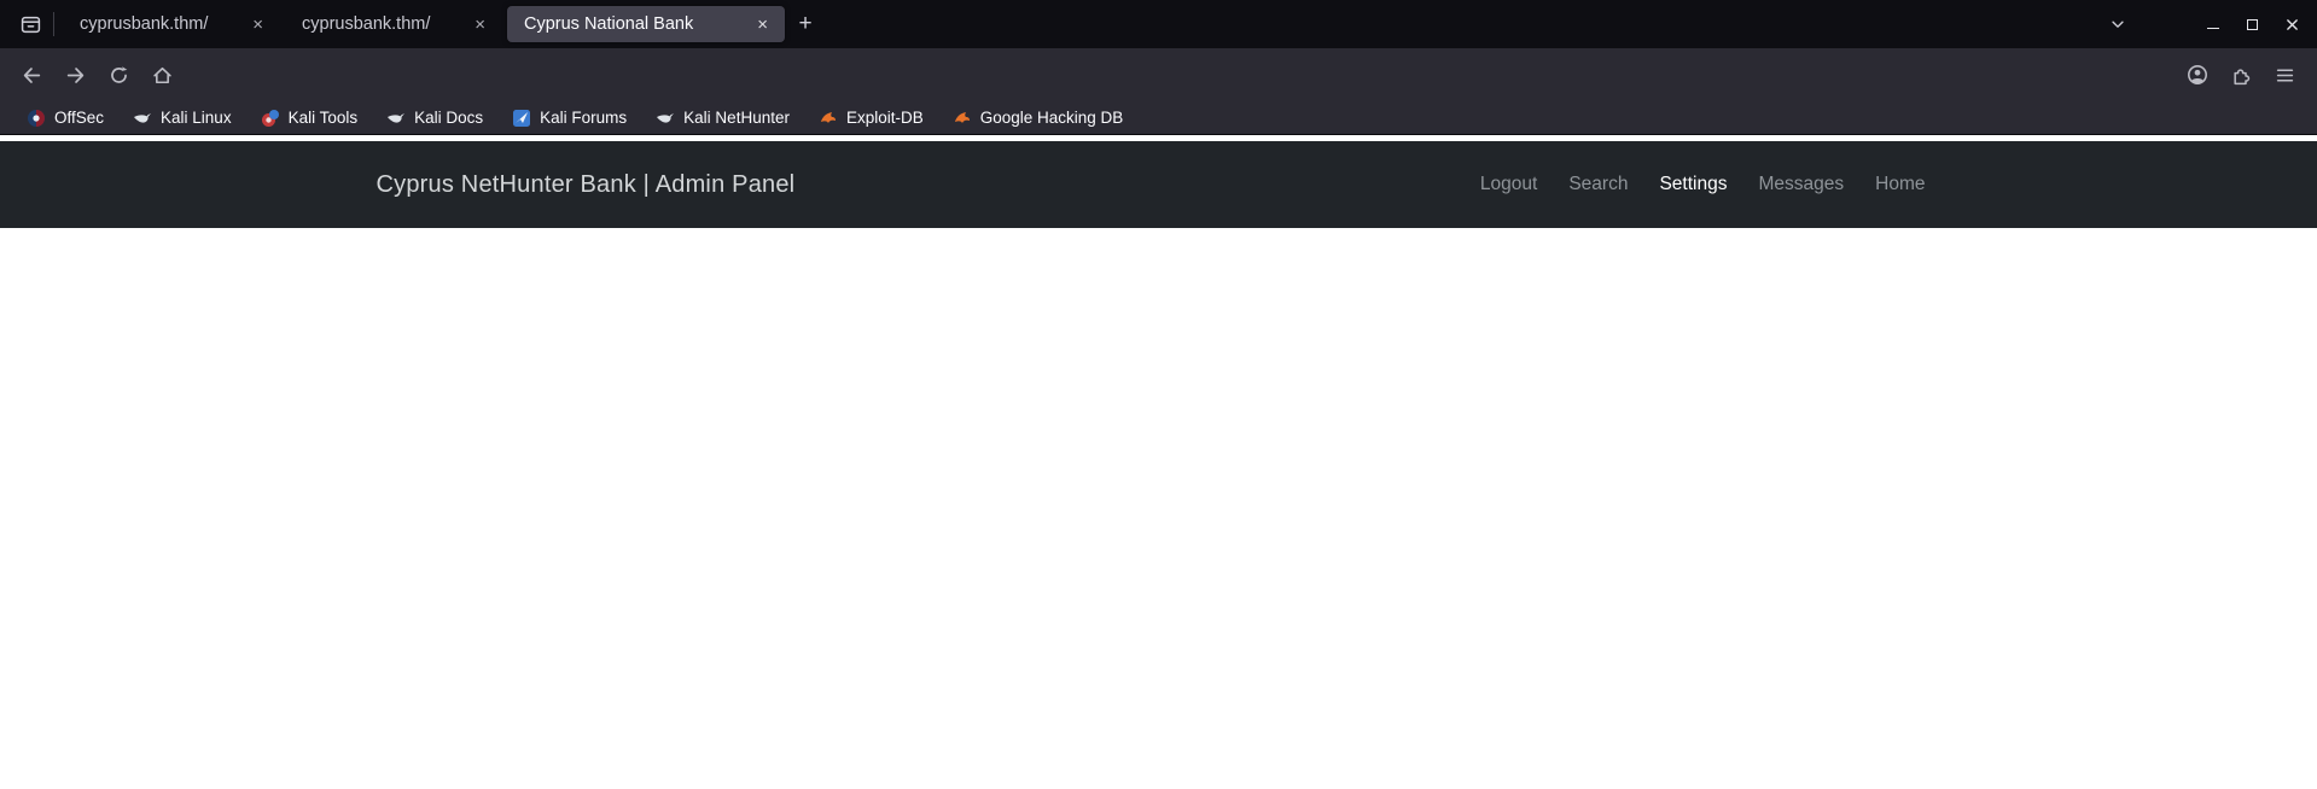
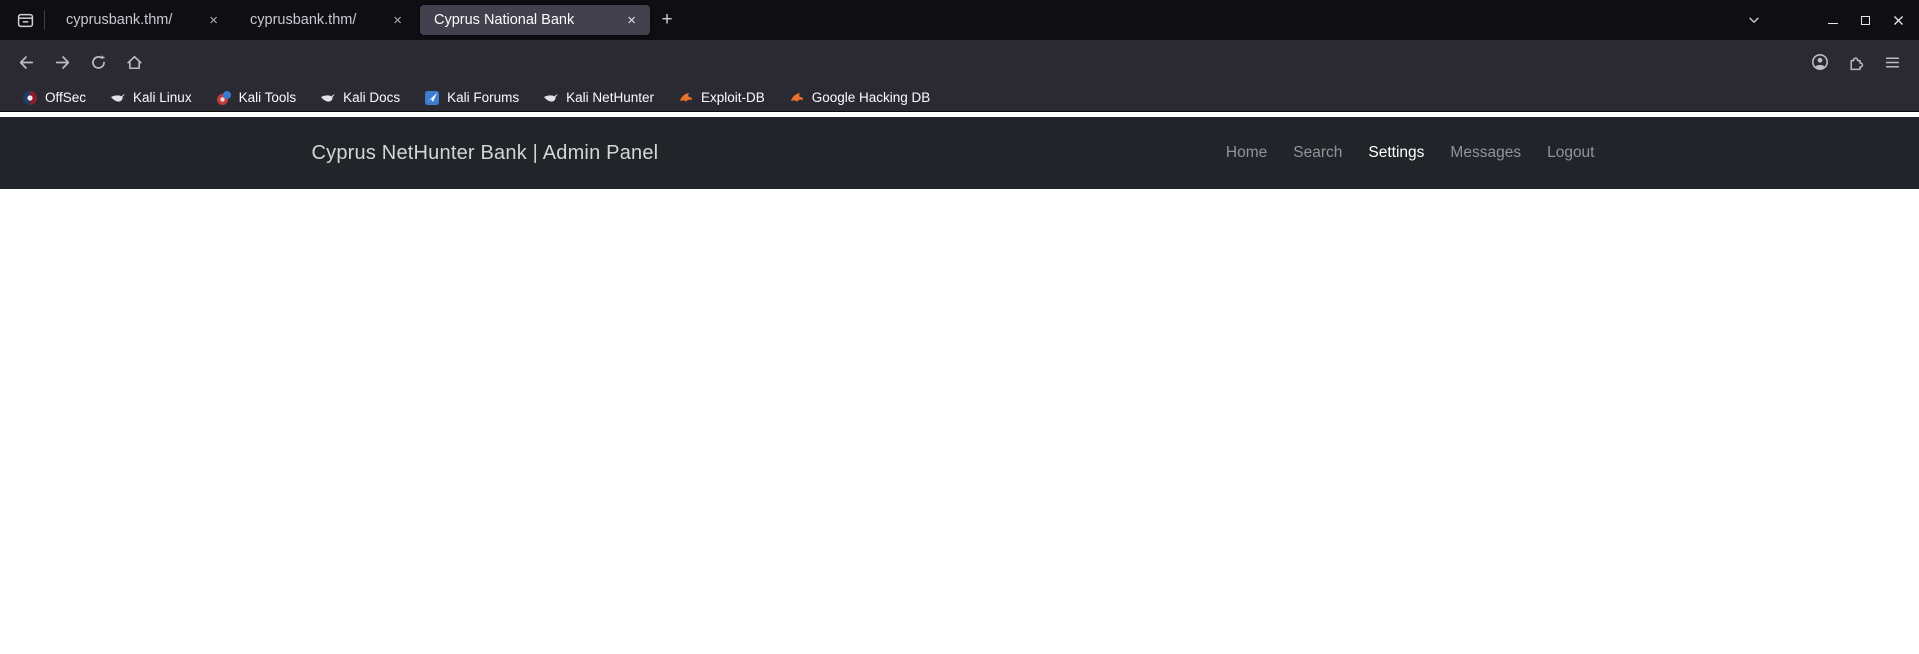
  cyprusbank.thm/
  ×
  cyprusbank.thm/
  ×
  Cyprus National Bank
  ×
  +
  OffSec
  Kali Linux
  Kali Tools
  Kali Docs
  Kali Forums
  Kali NetHunter
  Exploit-DB
  Google Hacking DB
  Cyprus NetHunter Bank | Admin Panel
- Logout
+ Home
  Search
  Settings
  Messages
- Home
+ Logout
